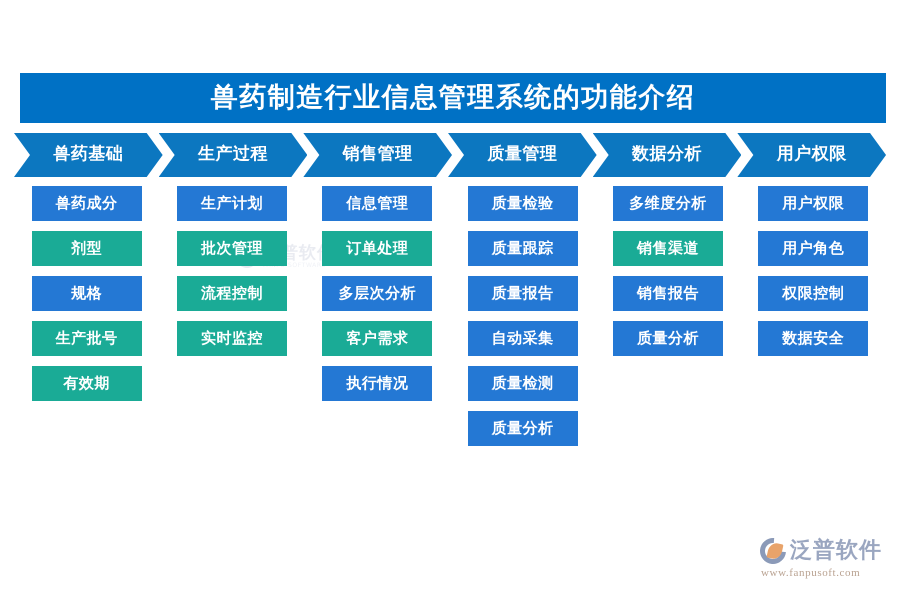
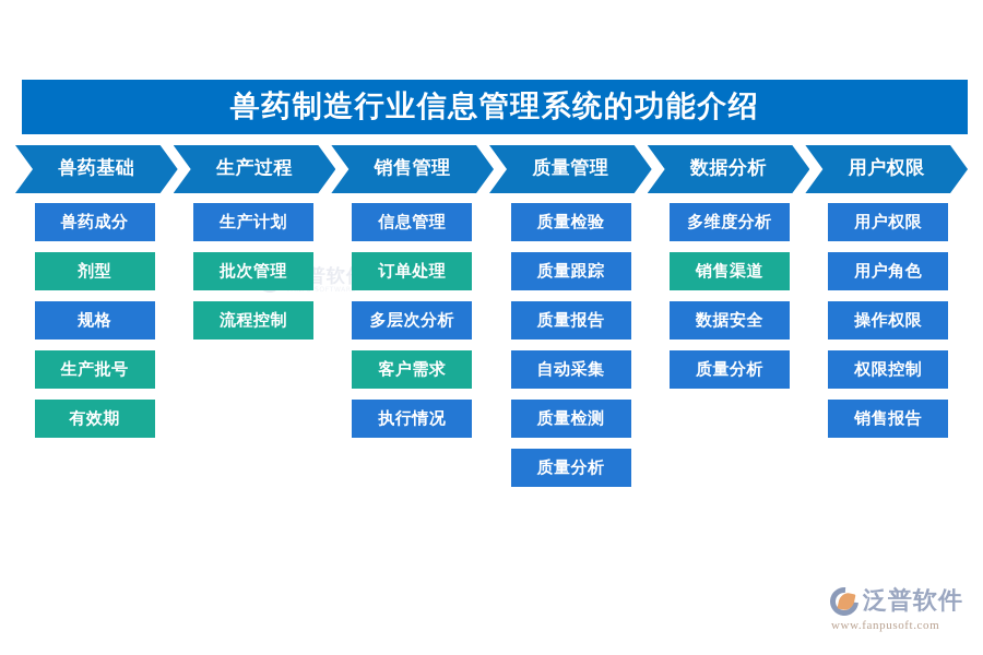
  兽药制造行业信息管理系统的功能介绍
  兽药基础
  生产过程
  销售管理
  质量管理
  数据分析
  用户权限
  兽药成分
  剂型
  规格
  生产批号
  有效期
  生产计划
  批次管理
  流程控制
- 实时监控
  信息管理
  订单处理
  多层次分析
  客户需求
  执行情况
  质量检验
  质量跟踪
  质量报告
  自动采集
  质量检测
  质量分析
  多维度分析
  销售渠道
- 销售报告
+ 数据安全
  质量分析
  用户权限
  用户角色
+ 操作权限
  权限控制
- 数据安全
+ 销售报告
  泛普软件
  www.fanpusoft.com
